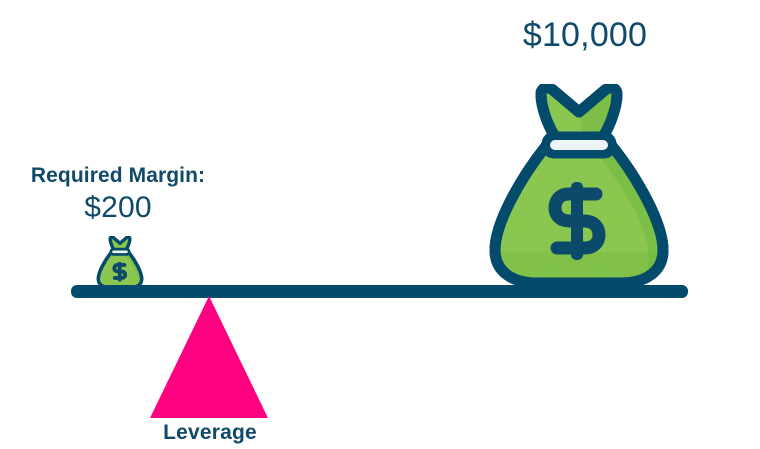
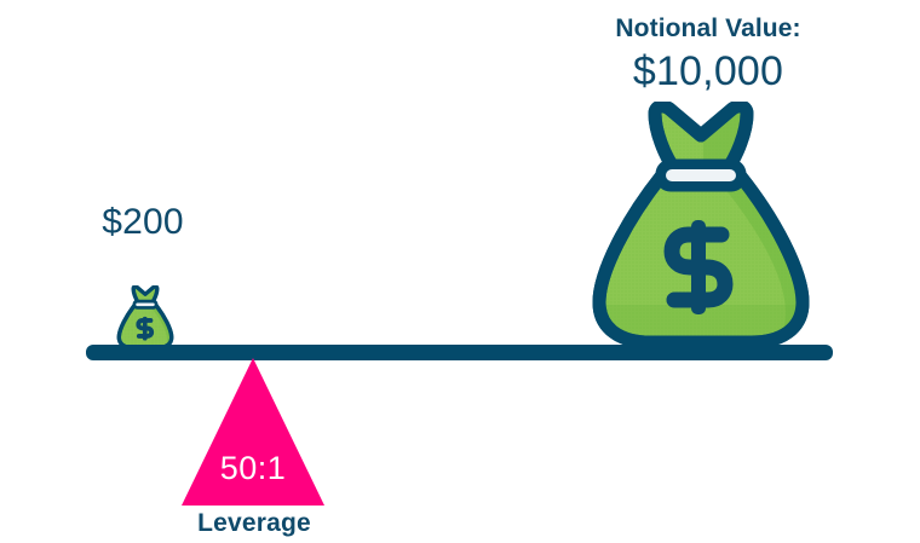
+ Notional Value:
  $10,000
- Required Margin:
  $200
+ 50:1
  Leverage
